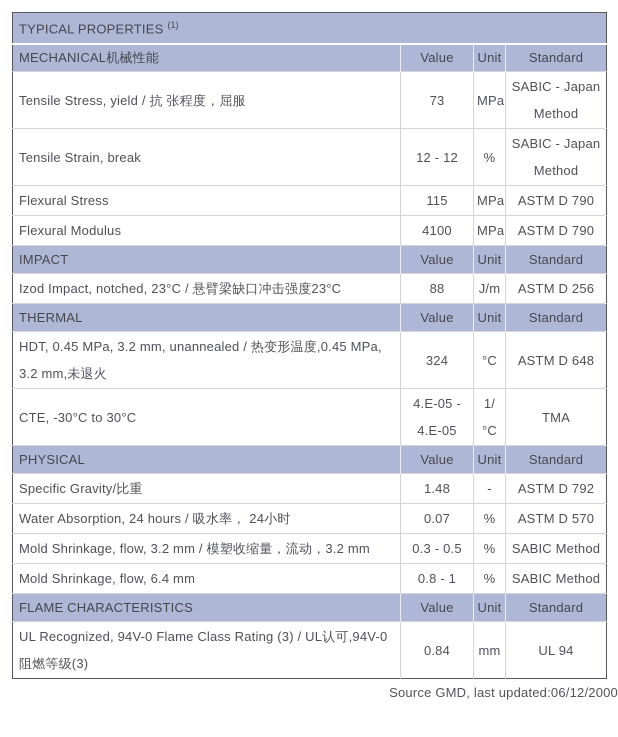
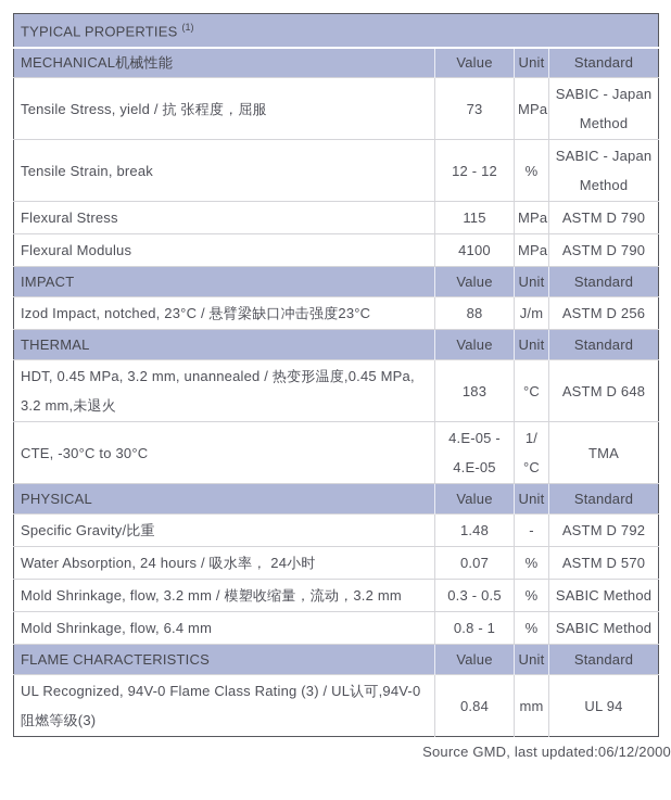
  TYPICAL PROPERTIES (1)
  MECHANICAL机械性能	Value	Unit	Standard
  Tensile Stress, yield / 抗 张程度，屈服	73	MPa	SABIC - Japan Method
  Tensile Strain, break	12 - 12	%	SABIC - Japan Method
  Flexural Stress	115	MPa	ASTM D 790
  Flexural Modulus	4100	MPa	ASTM D 790
  IMPACT	Value	Unit	Standard
  Izod Impact, notched, 23°C / 悬臂梁缺口冲击强度23°C	88	J/m	ASTM D 256
  THERMAL	Value	Unit	Standard
- HDT, 0.45 MPa, 3.2 mm, unannealed / 热变形温度,0.45 MPa, 3.2 mm,未退火	324	°C	ASTM D 648
+ HDT, 0.45 MPa, 3.2 mm, unannealed / 热变形温度,0.45 MPa, 3.2 mm,未退火	183	°C	ASTM D 648
  CTE, -30°C to 30°C	4.E-05 - 4.E-05	1/°C	TMA
  PHYSICAL	Value	Unit	Standard
  Specific Gravity/比重	1.48	-	ASTM D 792
  Water Absorption, 24 hours / 吸水率， 24小时	0.07	%	ASTM D 570
  Mold Shrinkage, flow, 3.2 mm / 模塑收缩量，流动，3.2 mm	0.3 - 0.5	%	SABIC Method
  Mold Shrinkage, flow, 6.4 mm	0.8 - 1	%	SABIC Method
  FLAME CHARACTERISTICS	Value	Unit	Standard
  UL Recognized, 94V-0 Flame Class Rating (3) / UL认可,94V-0 阻燃等级(3)	0.84	mm	UL 94
  Source GMD, last updated:06/12/2000
